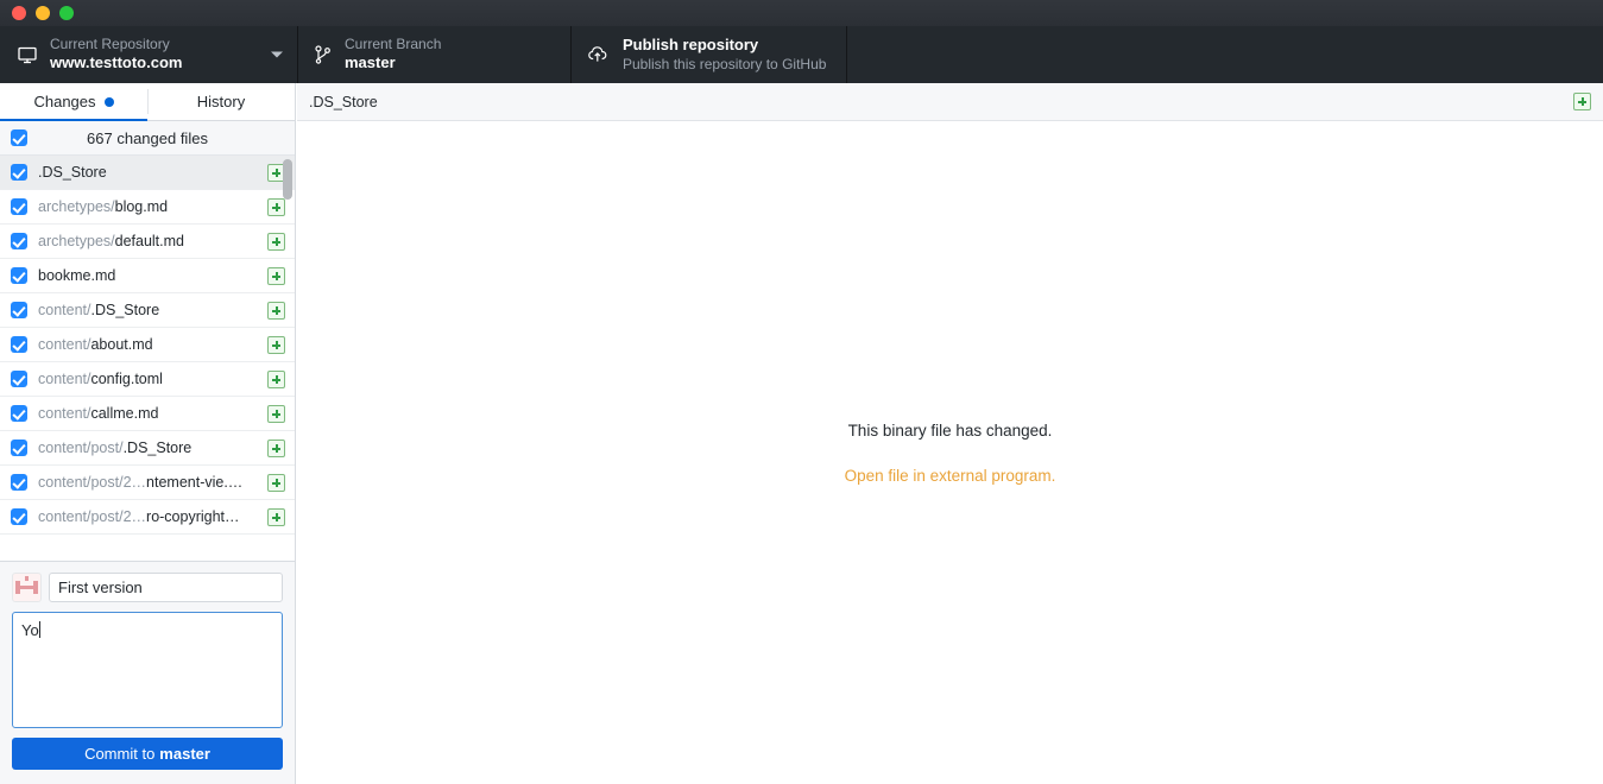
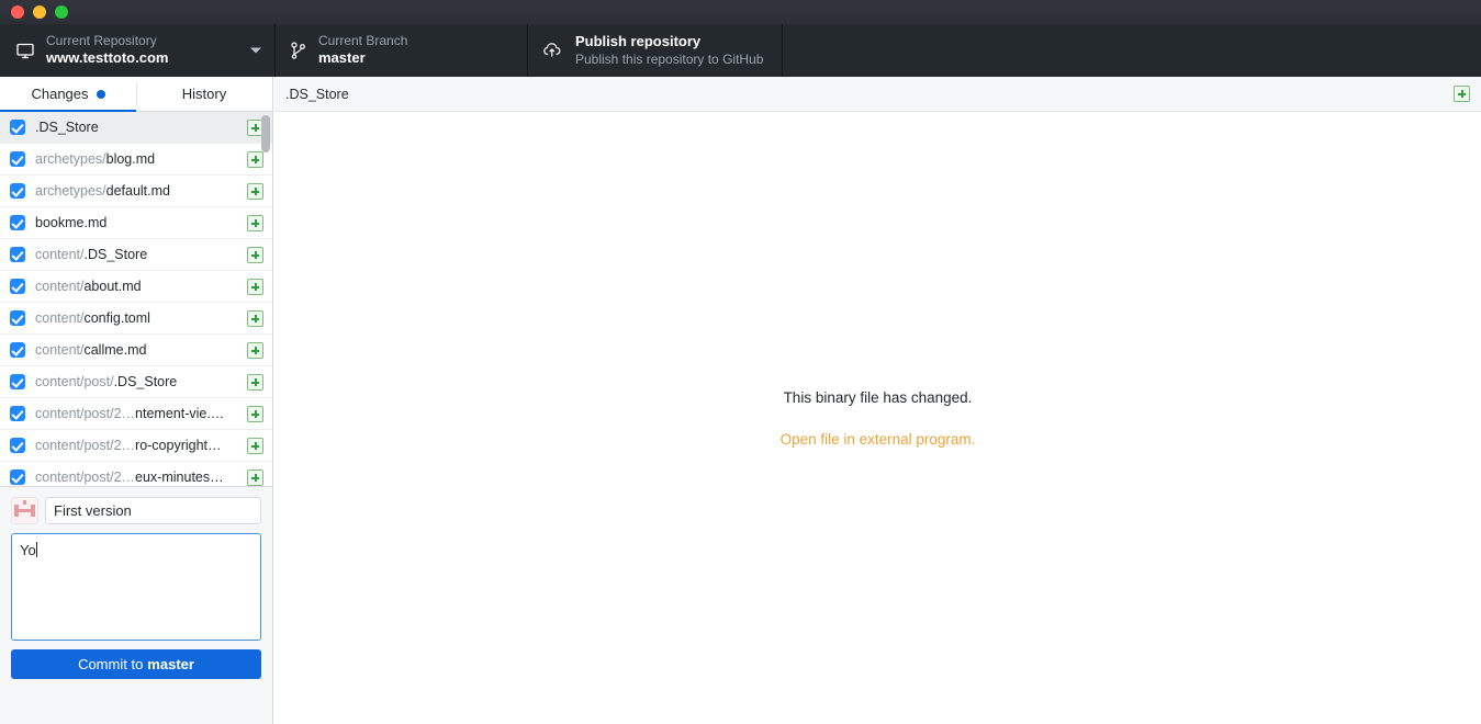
  Current Repository
  www.testtoto.com
  Current Branch
  master
  Publish repository
  Publish this repository to GitHub
  Changes
  History
- 667 changed files
  .DS_Store
  archetypes/blog.md
  archetypes/default.md
  bookme.md
  content/.DS_Store
  content/about.md
  content/config.toml
  content/callme.md
  content/post/.DS_Store
  content/post/2…ntement-vie.…
  content/post/2…ro-copyright…
+ content/post/2…eux-minutes…
  First version
  Yo
  Commit to
  master
  .DS_Store
  This binary file has changed.
  Open file in external program.
